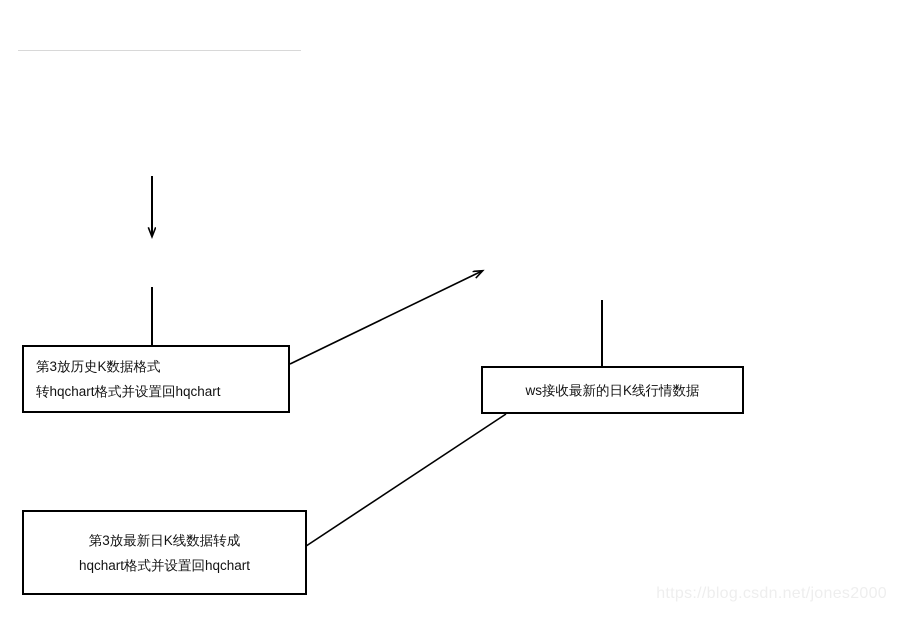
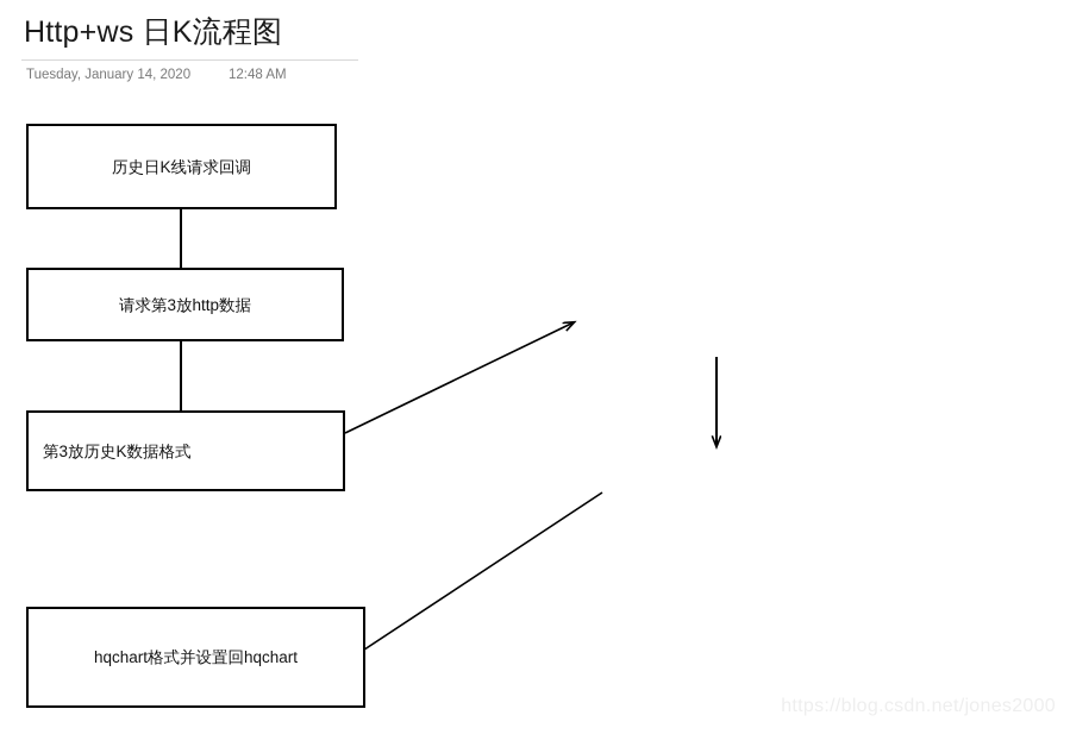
+ Http+ws 日K流程图
+ Tuesday, January 14, 2020
+ 12:48 AM
+ 历史日K线请求回调
+ 请求第3放http数据
  第3放历史K数据格式
- 转hqchart格式并设置回hqchart
- ws接收最新的日K线行情数据
- 第3放最新日K线数据转成
  hqchart格式并设置回hqchart
